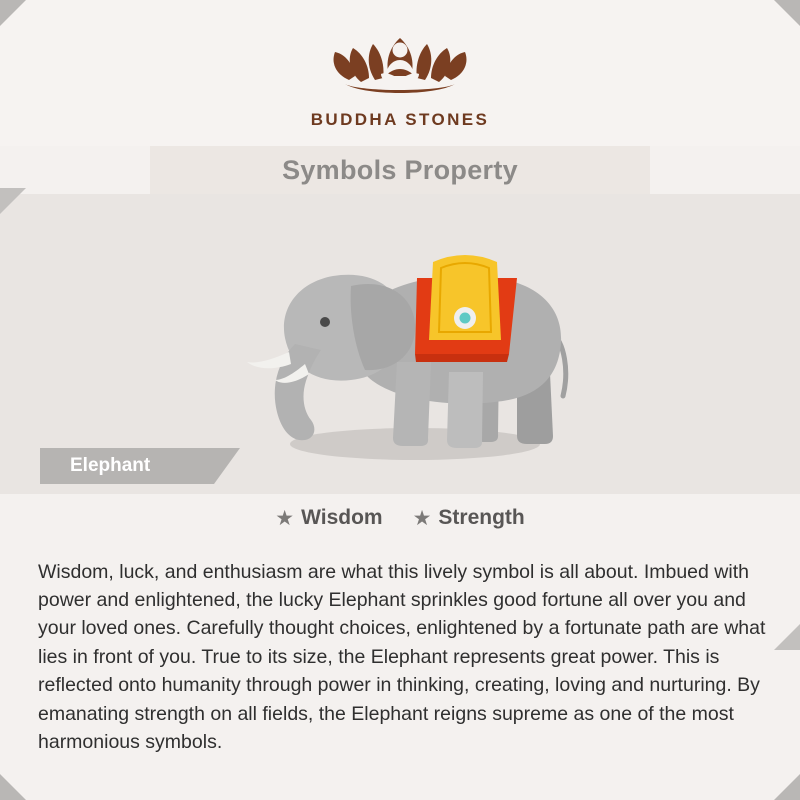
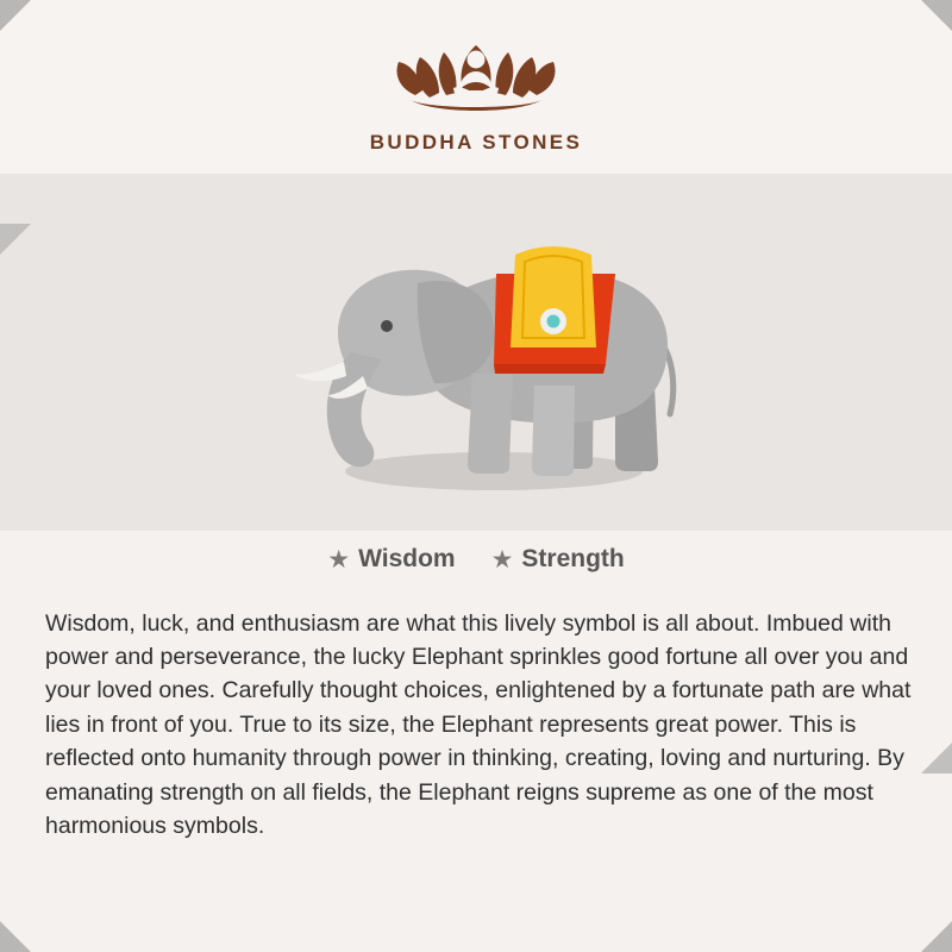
  BUDDHA STONES
- Symbols Property
- Elephant
  ★
  Wisdom
  ★
  Strength
- Wisdom, luck, and enthusiasm are what this lively symbol is all about. Imbued with power and enlightened, the lucky Elephant sprinkles good fortune all over you and your loved ones. Carefully thought choices, enlightened by a fortunate path are what lies in front of you. True to its size, the Elephant represents great power. This is reflected onto humanity through power in thinking, creating, loving and nurturing. By emanating strength on all fields, the Elephant reigns supreme as one of the most harmonious symbols.
+ Wisdom, luck, and enthusiasm are what this lively symbol is all about. Imbued with power and perseverance, the lucky Elephant sprinkles good fortune all over you and your loved ones. Carefully thought choices, enlightened by a fortunate path are what lies in front of you. True to its size, the Elephant represents great power. This is reflected onto humanity through power in thinking, creating, loving and nurturing. By emanating strength on all fields, the Elephant reigns supreme as one of the most harmonious symbols.
